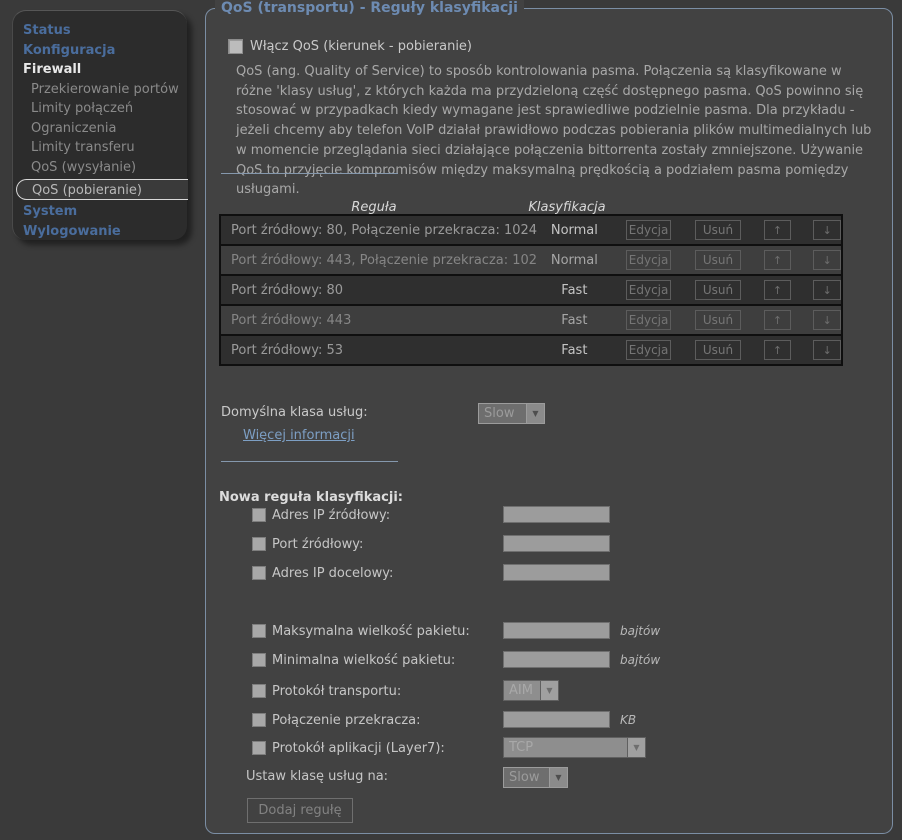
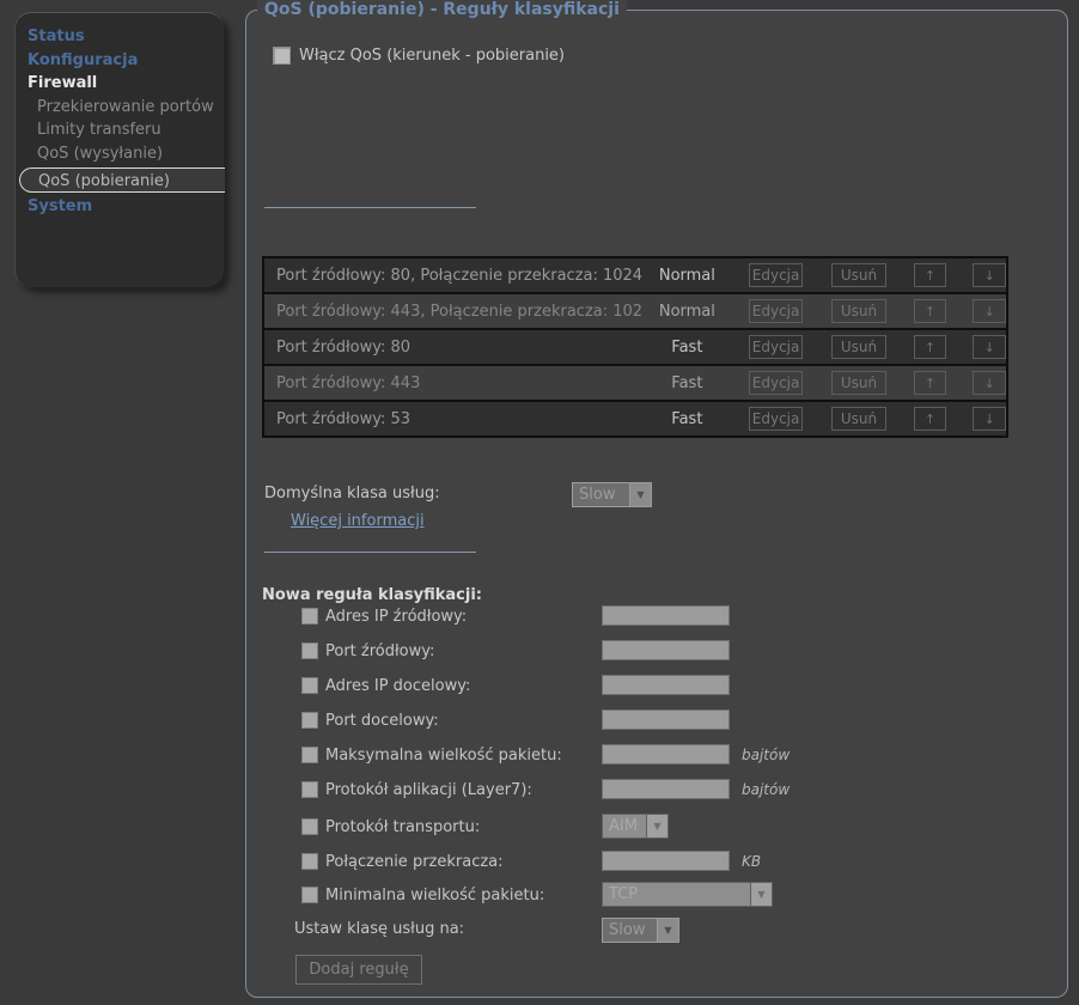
  Status
  Konfiguracja
  Firewall
  Przekierowanie portów
- Limity połączeń
- Ograniczenia
  Limity transferu
  QoS (wysyłanie)
  QoS (pobieranie)
  System
- Wylogowanie
- QoS (transportu) - Reguły klasyfikacji
+ QoS (pobieranie) - Reguły klasyfikacji
  Włącz QoS (kierunek - pobieranie)
- QoS (ang. Quality of Service) to sposób kontrolowania pasma. Połączenia są klasyfikowane w różne 'klasy usług', z których każda ma przydzieloną część dostępnego pasma. QoS powinno się stosować w przypadkach kiedy wymagane jest sprawiedliwe podzielnie pasma. Dla przykładu - jeżeli chcemy aby telefon VoIP działał prawidłowo podczas pobierania plików multimedialnych lub w momencie przeglądania sieci działające połączenia bittorrenta zostały zmniejszone. Używanie QoS to przyjęcie kompromisów między maksymalną prędkością a podziałem pasma pomiędzy usługami.
- Reguła
- Klasyfikacja
  Port źródłowy: 80, Połączenie przekracza: 1024
  Normal
  Edycja
  Usuń
  ↑
  ↓
  Port źródłowy: 443, Połączenie przekracza: 102
  Normal
  Edycja
  Usuń
  ↑
  ↓
  Port źródłowy: 80
  Fast
  Edycja
  Usuń
  ↑
  ↓
  Port źródłowy: 443
  Fast
  Edycja
  Usuń
  ↑
  ↓
  Port źródłowy: 53
  Fast
  Edycja
  Usuń
  ↑
  ↓
  Domyślna klasa usług:
  Slow
  ▼
  Więcej informacji
  Nowa reguła klasyfikacji:
  Adres IP źródłowy:
  Port źródłowy:
  Adres IP docelowy:
+ Port docelowy:
  Maksymalna wielkość pakietu:
  bajtów
- Minimalna wielkość pakietu:
+ Protokół aplikacji (Layer7):
  bajtów
  Protokół transportu:
  AIM
  ▼
  Połączenie przekracza:
  KB
- Protokół aplikacji (Layer7):
+ Minimalna wielkość pakietu:
  TCP
  ▼
  Ustaw klasę usług na:
  Slow
  ▼
  Dodaj regułę
